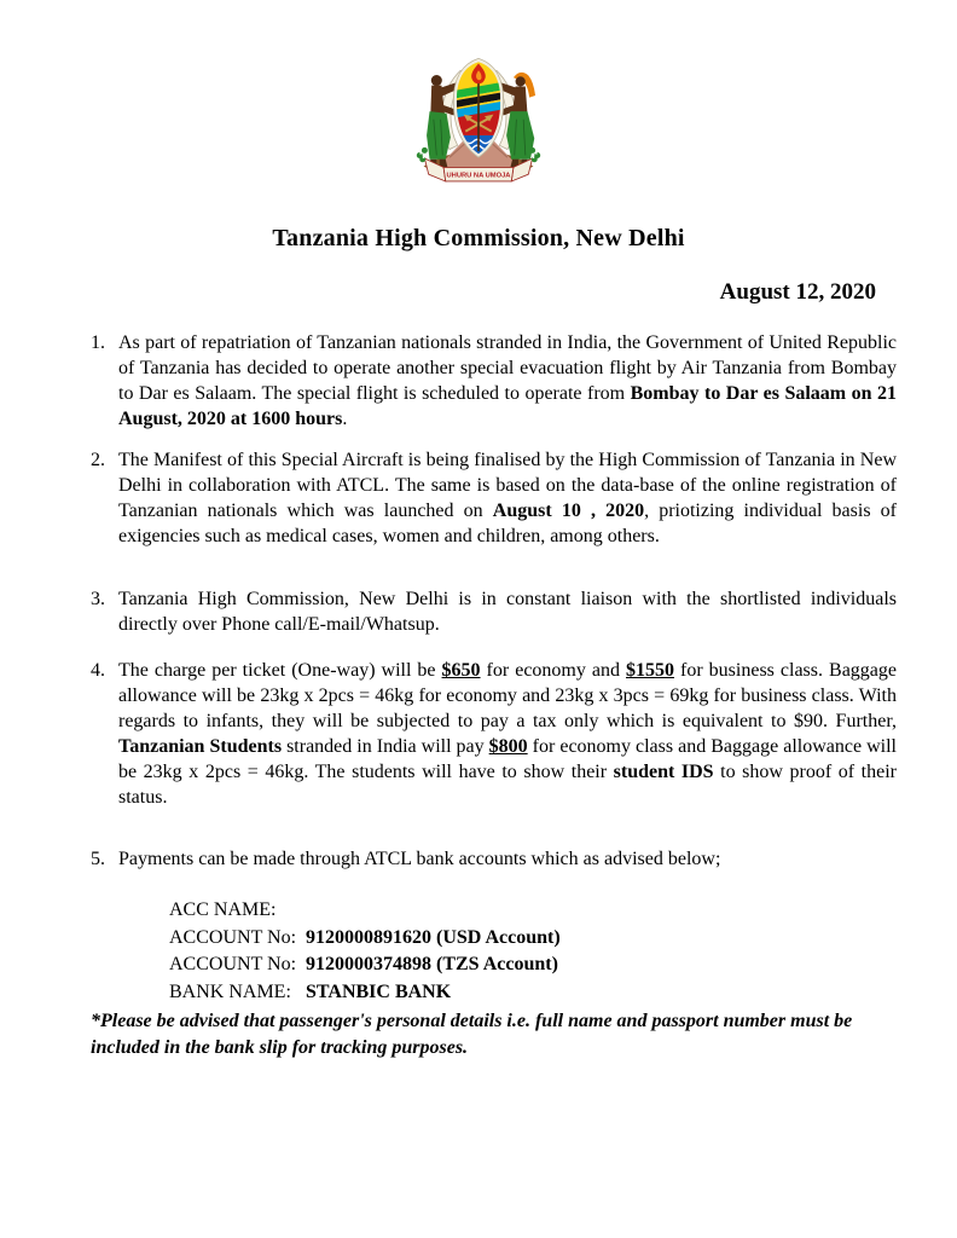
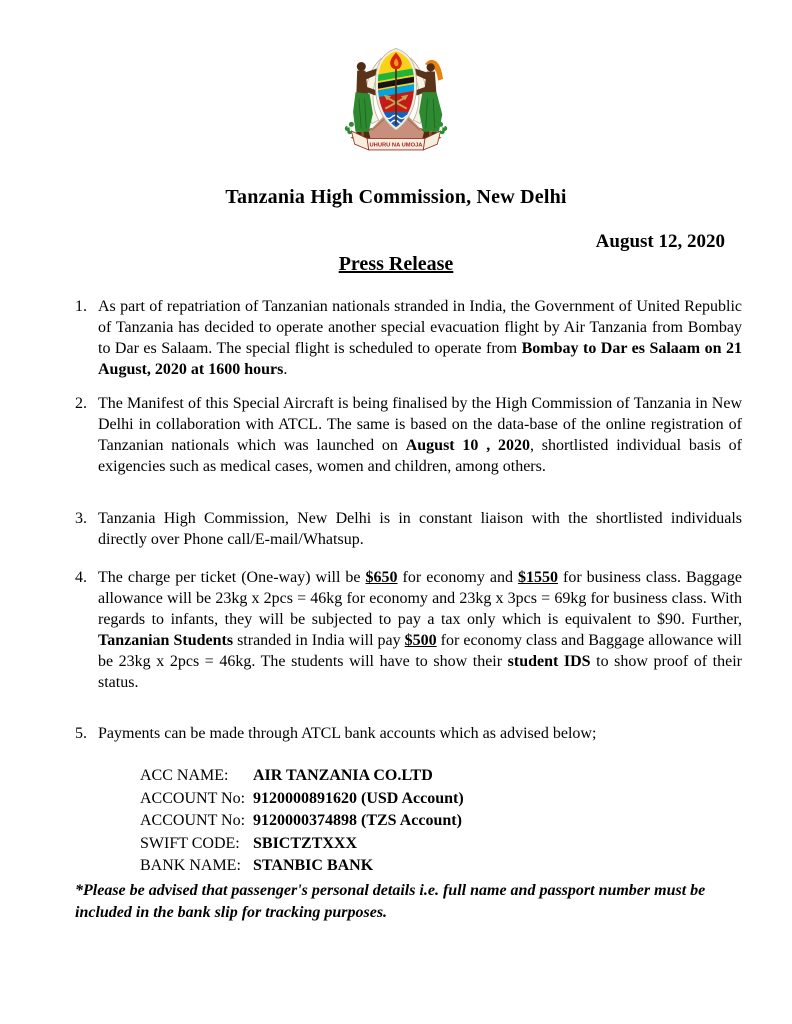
  Tanzania High Commission, New Delhi
  August 12, 2020
+ Press Release
  1.
  As part of repatriation of Tanzanian nationals stranded in India, the Government of United Republic of Tanzania has decided to operate another special evacuation flight by Air Tanzania from Bombay to Dar es Salaam. The special flight is scheduled to operate from Bombay to Dar es Salaam on 21 August, 2020 at 1600 hours.
  2.
- The Manifest of this Special Aircraft is being finalised by the High Commission of Tanzania in New Delhi in collaboration with ATCL. The same is based on the data-base of the online registration of Tanzanian nationals which was launched on August 10 , 2020, priotizing individual basis of exigencies such as medical cases, women and children, among others.
+ The Manifest of this Special Aircraft is being finalised by the High Commission of Tanzania in New Delhi in collaboration with ATCL. The same is based on the data-base of the online registration of Tanzanian nationals which was launched on August 10 , 2020, shortlisted individual basis of exigencies such as medical cases, women and children, among others.
  3.
  Tanzania High Commission, New Delhi is in constant liaison with the shortlisted individuals directly over Phone call/E-mail/Whatsup.
  4.
- The charge per ticket (One-way) will be $650 for economy and $1550 for business class. Baggage allowance will be 23kg x 2pcs = 46kg for economy and 23kg x 3pcs = 69kg for business class. With regards to infants, they will be subjected to pay a tax only which is equivalent to $90. Further, Tanzanian Students stranded in India will pay $800 for economy class and Baggage allowance will be 23kg x 2pcs = 46kg. The students will have to show their student IDS to show proof of their status.
+ The charge per ticket (One-way) will be $650 for economy and $1550 for business class. Baggage allowance will be 23kg x 2pcs = 46kg for economy and 23kg x 3pcs = 69kg for business class. With regards to infants, they will be subjected to pay a tax only which is equivalent to $90. Further, Tanzanian Students stranded in India will pay $500 for economy class and Baggage allowance will be 23kg x 2pcs = 46kg. The students will have to show their student IDS to show proof of their status.
  5.
  Payments can be made through ATCL bank accounts which as advised below;
  ACC NAME:
+ AIR TANZANIA CO.LTD
  ACCOUNT No:
  9120000891620 (USD Account)
  ACCOUNT No:
  9120000374898 (TZS Account)
+ SWIFT CODE:
+ SBICTZTXXX
  BANK NAME:
  STANBIC BANK
  *Please be advised that passenger's personal details i.e. full name and passport number must be included in the bank slip for tracking purposes.
